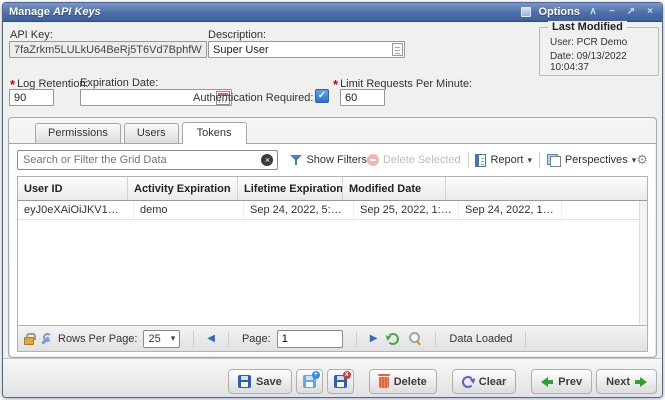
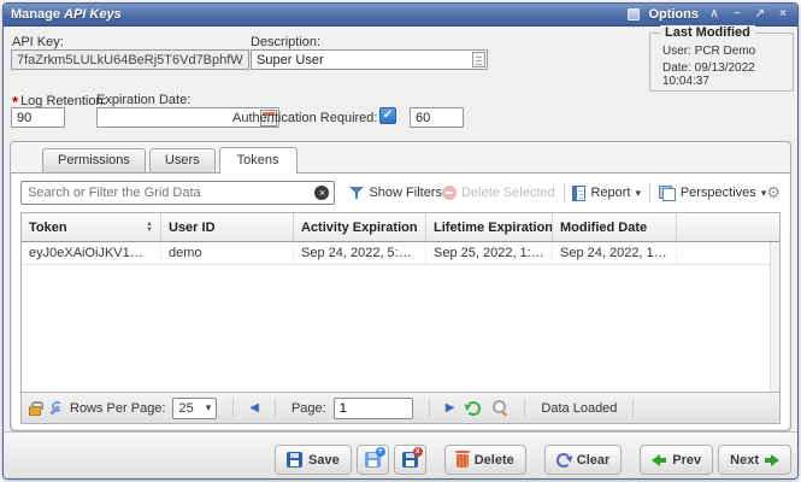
  Manage API Keys
  Options
  ∧
  −
  ↗
  ×
  API Key:
  7faZrkm5LULkU64BeRj5T6Vd7BphfW
  Description:
  Super User
  Last Modified
  User: PCR Demo
  Date: 09/13/2022 10:04:37
  * Log Retention:
  90
  Expiration Date:
  Authentication Required:
  ✓
- * Limit Requests Per Minute:
  60
  Permissions
  Users
  Tokens
  Search or Filter the Grid Data
  ×
  Show Filters
  Delete Selected
  Report
  ▾
  Perspectives
  ▾
  ⚙
+ Token
  User ID
  Activity Expiration
  Lifetime Expiration
  Modified Date
  eyJ0eXAiOiJKV1QiLC
  demo
  Sep 24, 2022, 5:36 p
  Sep 25, 2022, 1:36
  Sep 24, 2022, 1:36
  Rows Per Page:
  25
  ▾
  ◀
  Page:
  1
  ▶
  Data Loaded
  Save
  Delete
  Clear
  Prev
  Next
